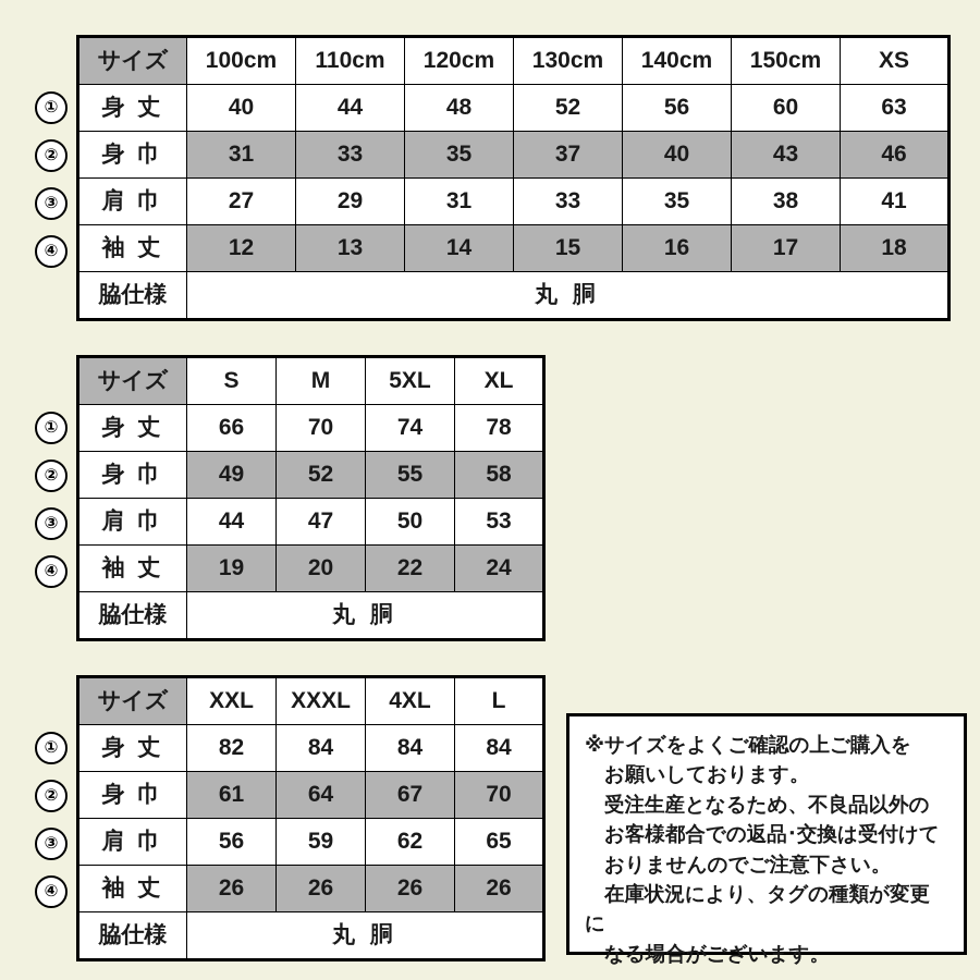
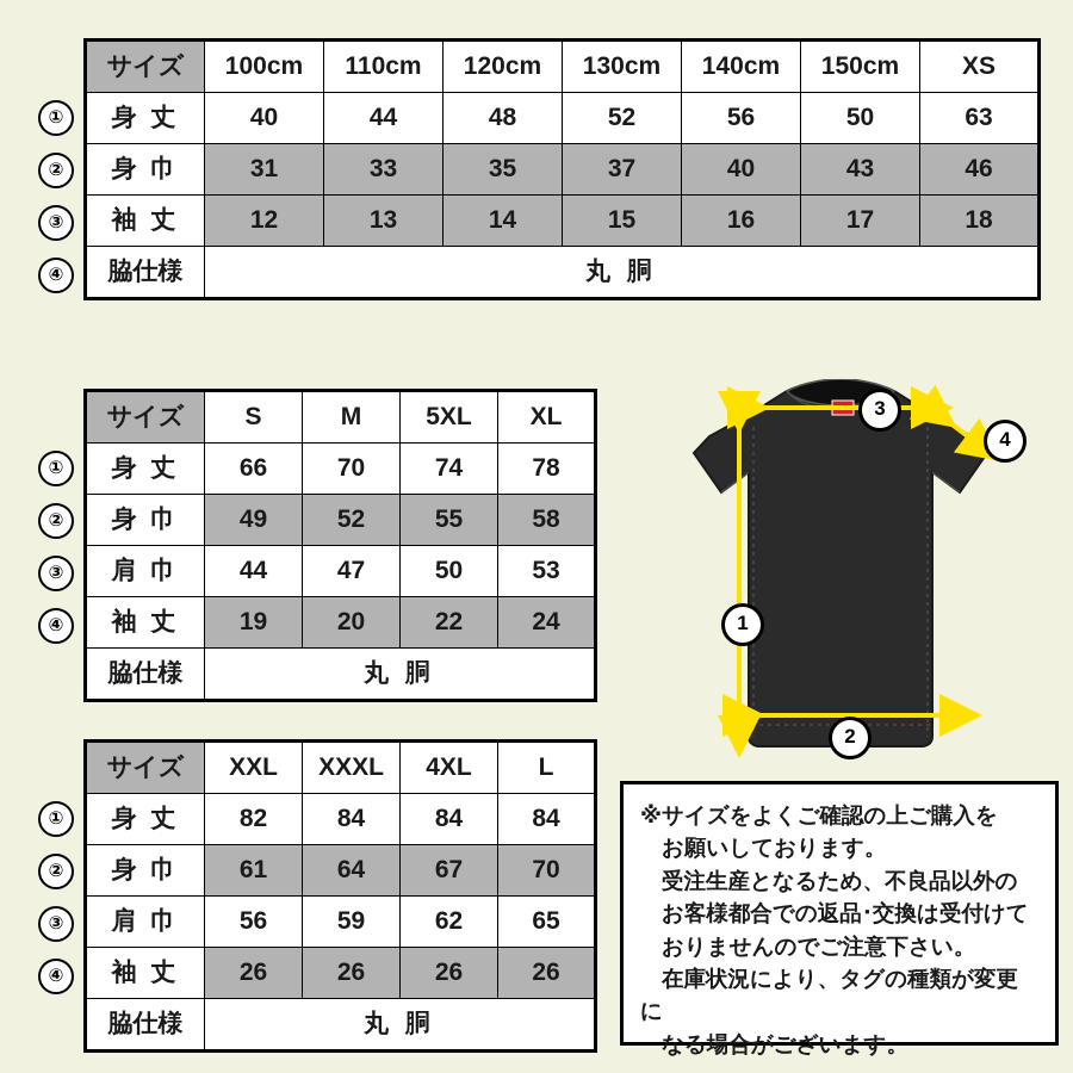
  ①
  ②
  ③
  ④
  サイズ	100cm	110cm	120cm	130cm	140cm	150cm	XS
- 身 丈	40	44	48	52	56	60	63
+ 身 丈	40	44	48	52	56	50	63
  身 巾	31	33	35	37	40	43	46
- 肩 巾	27	29	31	33	35	38	41
  袖 丈	12	13	14	15	16	17	18
  脇仕様	丸 胴
  ①
  ②
  ③
  ④
  サイズ	S	M	5XL	XL
  身 丈	66	70	74	78
  身 巾	49	52	55	58
  肩 巾	44	47	50	53
  袖 丈	19	20	22	24
  脇仕様	丸 胴
  ①
  ②
  ③
  ④
  サイズ	XXL	XXXL	4XL	L
  身 丈	82	84	84	84
  身 巾	61	64	67	70
  肩 巾	56	59	62	65
  袖 丈	26	26	26	26
  脇仕様	丸 胴
+ 1
+ 2
+ 3
+ 4
  ※サイズをよくご確認の上ご購入を
  お願いしております。
  受注生産となるため、不良品以外の
  お客様都合での返品･交換は受付けて
  おりませんのでご注意下さい。
  在庫状況により、タグの種類が変更に
  なる場合がございます。
